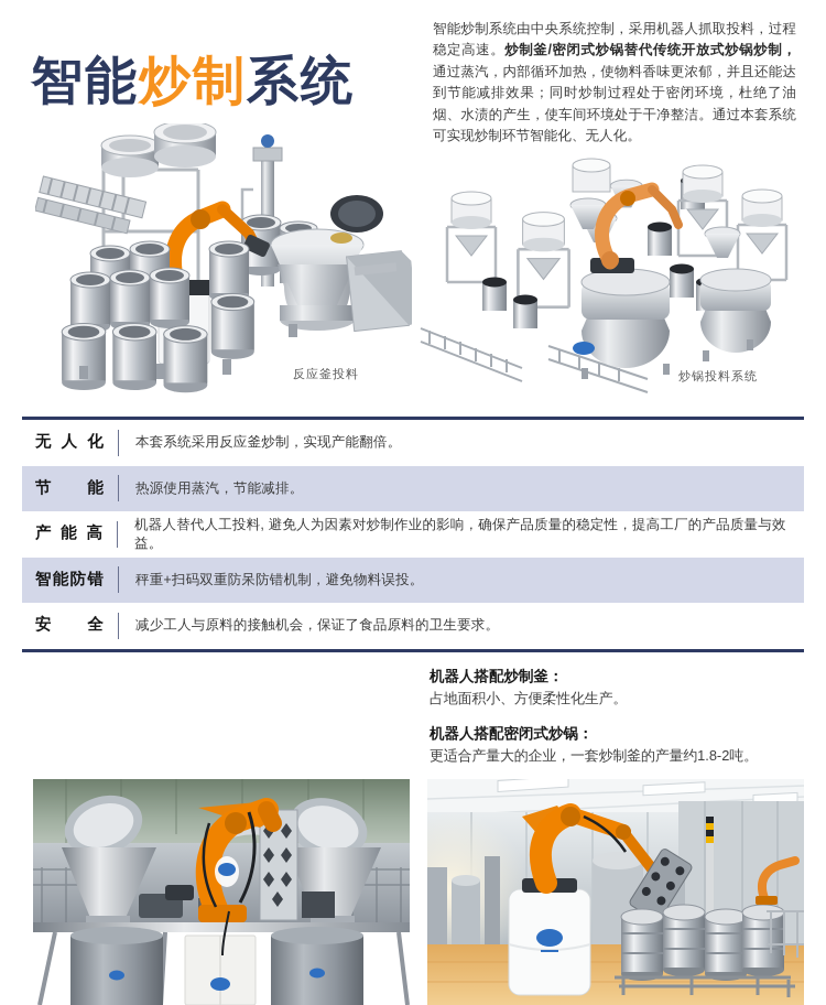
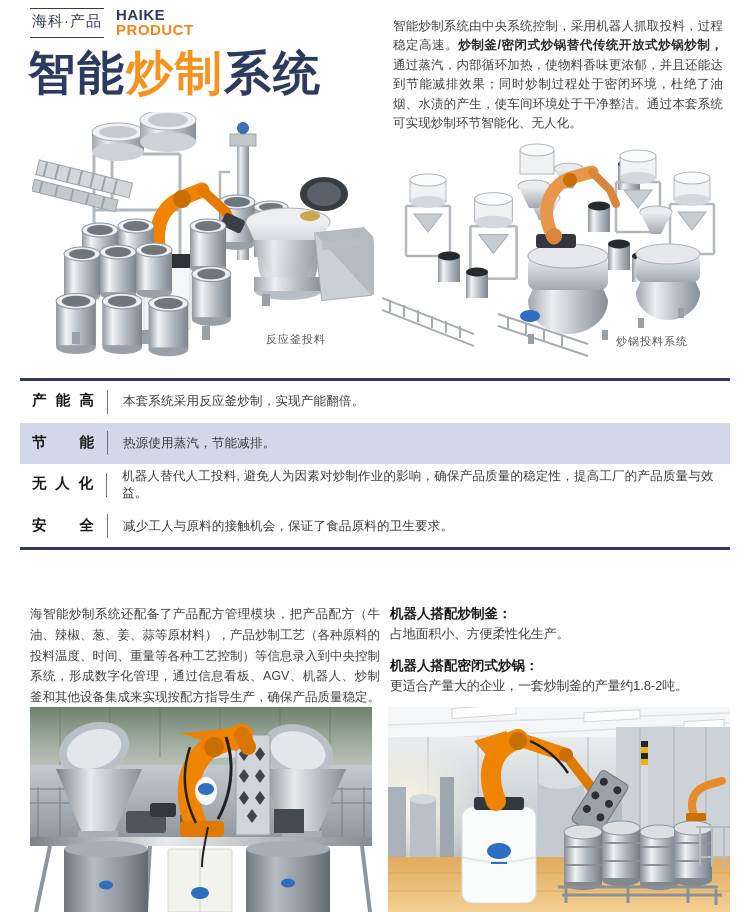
+ 海科·产品
+ HAIKE
+ PRODUCT
  智能炒制系统
  智能炒制系统由中央系统控制，采用机器人抓取投料，过程稳定高速。炒制釜/密闭式炒锅替代传统开放式炒锅炒制，通过蒸汽，内部循环加热，使物料香味更浓郁，并且还能达到节能减排效果；同时炒制过程处于密闭环境，杜绝了油烟、水渍的产生，使车间环境处于干净整洁。通过本套系统可实现炒制环节智能化、无人化。
  反应釜投料
  炒锅投料系统
- 无人化
+ 产能高
  本套系统采用反应釜炒制，实现产能翻倍。
  节能
  热源使用蒸汽，节能减排。
- 产能高
+ 无人化
  机器人替代人工投料, 避免人为因素对炒制作业的影响，确保产品质量的稳定性，提高工厂的产品质量与效益。
- 智能防错
- 秤重+扫码双重防呆防错机制，避免物料误投。
  安全
  减少工人与原料的接触机会，保证了食品原料的卫生要求。
+ 海智能炒制系统还配备了产品配方管理模块，把产品配方（牛油、辣椒、葱、姜、蒜等原材料），产品炒制工艺（各种原料的投料温度、时间、重量等各种工艺控制）等信息录入到中央控制系统，形成数字化管理，通过信息看板、AGV、机器人、炒制釜和其他设备集成来实现按配方指导生产，确保产品质量稳定。
  机器人搭配炒制釜：
  占地面积小、方便柔性化生产。
  机器人搭配密闭式炒锅：
  更适合产量大的企业，一套炒制釜的产量约1.8-2吨。
